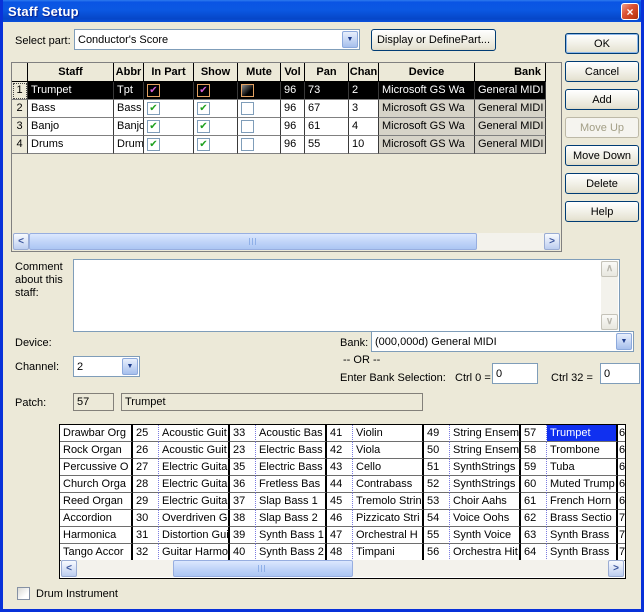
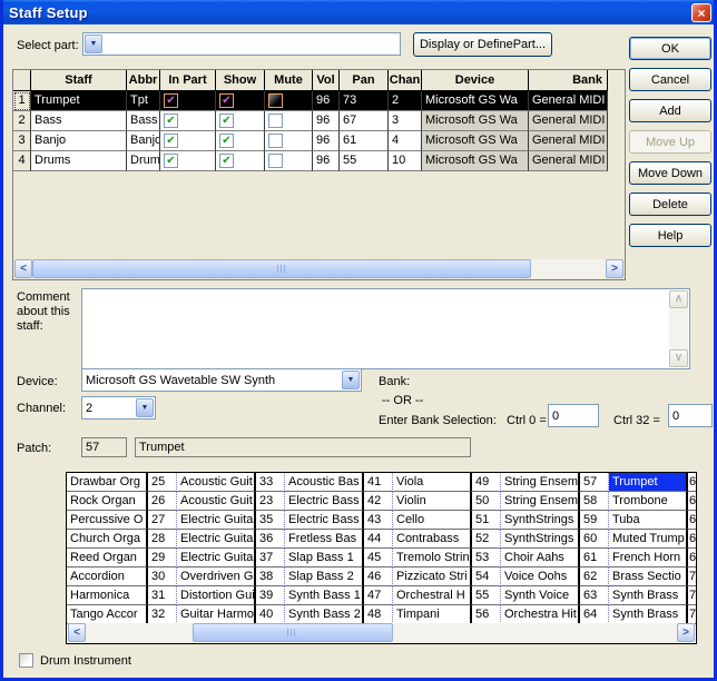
  Staff Setup
  ×
  Select part:
- Conductor's Score
  Display or DefinePart...
  OK
  Cancel
  Add
  Move Up
  Move Down
  Delete
  Help
  Staff
  Abbr
  In Part
  Show
  Mute
  Vol
  Pan
  Chan
  Device
  Bank
  1
  Trumpet
  Tpt
  ✔
  ✔
  96
  73
  2
  Microsoft GS Wa
  General MIDI
  2
  Bass
  Bass
  ✔
  ✔
  96
  67
  3
  Microsoft GS Wa
  General MIDI
  3
  Banjo
  Banjo
  ✔
  ✔
  96
  61
  4
  Microsoft GS Wa
  General MIDI
  4
  Drums
  Drum
  ✔
  ✔
  96
  55
  10
  Microsoft GS Wa
  General MIDI
  <
  >
  Comment about this staff:
  ∧
  ∨
  Device:
+ Microsoft GS Wavetable SW Synth
  Bank:
- (000,000d) General MIDI
  Channel:
  2
  -- OR --
  Enter Bank Selection:
  Ctrl 0 =
  0
  Ctrl 32 =
  0
  Patch:
  57
  Trumpet
  Drawbar Org
  25
  Acoustic Guit
  33
  Acoustic Bas
  41
- Violin
+ Viola
  49
  String Ensem
  57
  Trumpet
  Rock Organ
  26
  Acoustic Guit
  23
  Electric Bass
  42
- Viola
+ Violin
  50
  String Ensem
  58
  Trombone
  Percussive O
  27
  Electric Guita
  35
  Electric Bass
  43
  Cello
  51
  SynthStrings
  59
  Tuba
  Church Orga
  28
  Electric Guita
  36
  Fretless Bas
  44
  Contrabass
  52
  SynthStrings
  60
  Muted Trump
  Reed Organ
  29
  Electric Guita
  37
  Slap Bass 1
  45
  Tremolo Strin
  53
  Choir Aahs
  61
  French Horn
  Accordion
  30
  Overdriven G
  38
  Slap Bass 2
  46
  Pizzicato Stri
  54
  Voice Oohs
  62
  Brass Sectio
  Harmonica
  31
  Distortion Gui
  39
  Synth Bass 1
  47
  Orchestral H
  55
  Synth Voice
  63
  Synth Brass
  Tango Accor
  32
  Guitar Harmo
  40
  Synth Bass 2
  48
  Timpani
  56
  Orchestra Hit
  64
  Synth Brass
  <
  >
  Drum Instrument
